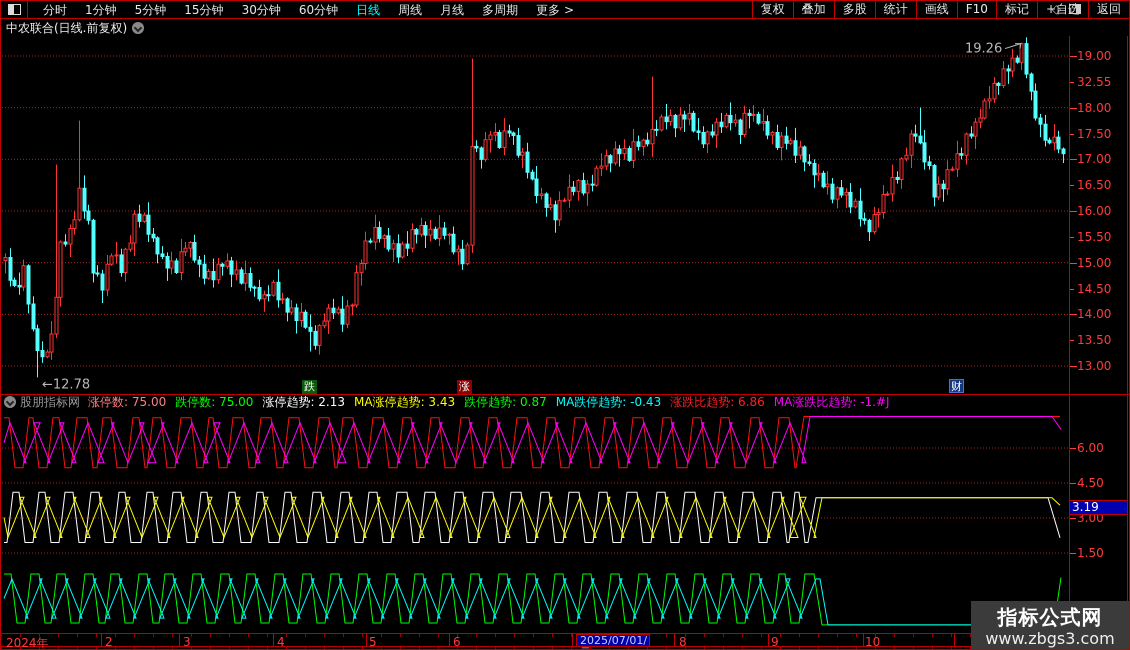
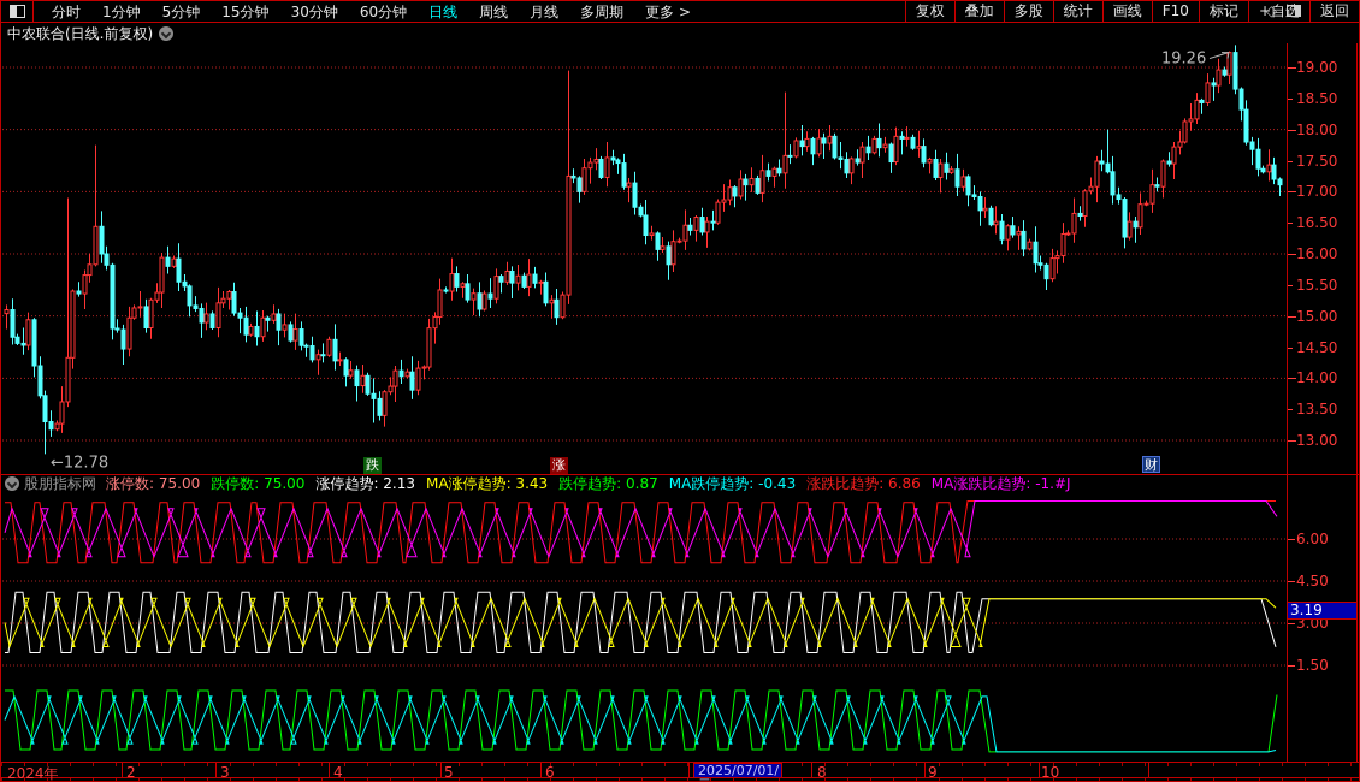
  分时
  1分钟
  5分钟
  15分钟
  30分钟
  60分钟
  日线
  周线
  月线
  多周期
  更多 >
  复权
  叠加
  多股
  统计
  画线
  F10
  标记
  返回
  中农联合(日线.前复权)
  ◇
  19.26
  ←12.78
  19.00
- 32.55
+ 18.50
  18.00
  17.50
  17.00
  16.50
  16.00
  15.50
  15.00
  14.50
  14.00
  13.50
  13.00
  跌
  涨
  财
  股朋指标网
  涨停数: 75.00
  跌停数: 75.00
  涨停趋势: 2.13
  MA涨停趋势: 3.43
  跌停趋势: 0.87
  MA跌停趋势: -0.43
  涨跌比趋势: 6.86
  MA涨跌比趋势: -1.#J
  6.00
  4.50
  3.00
  1.50
  3.19
  2024年
  2
  3
  4
  5
  6
  8
  9
  10
  2025/07/01/
- 指标公式网
- www.zbgs3.com
